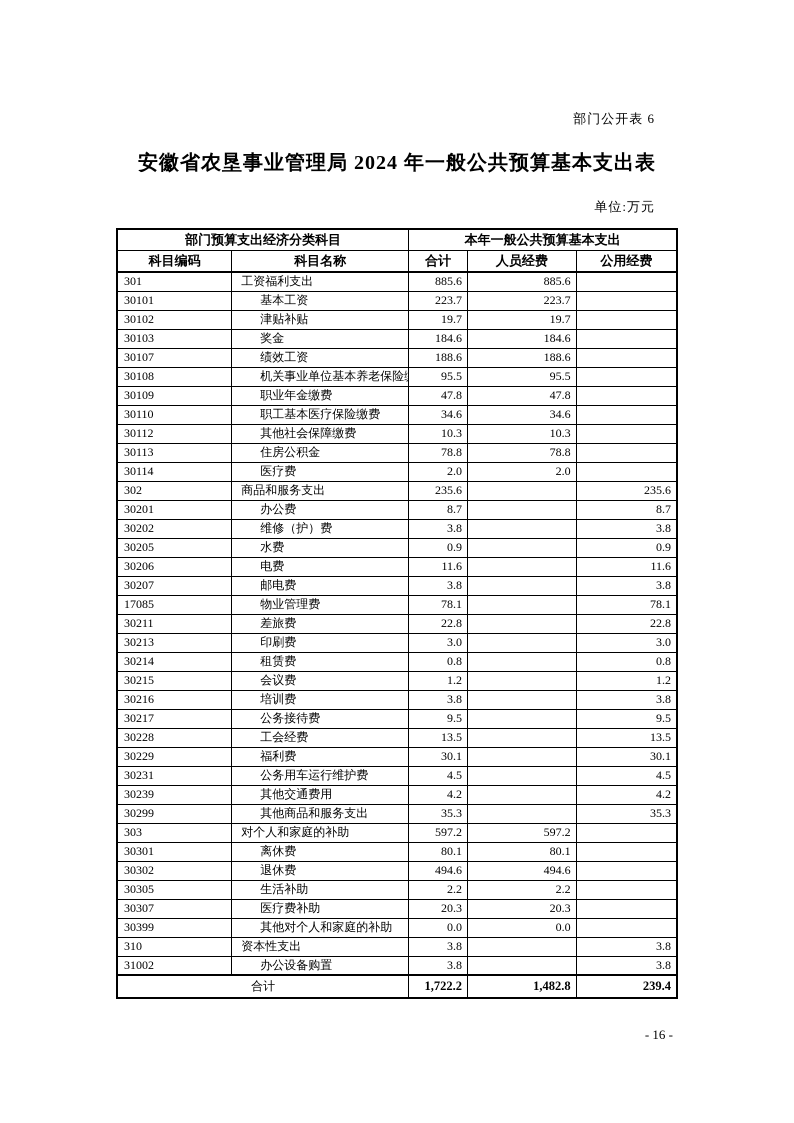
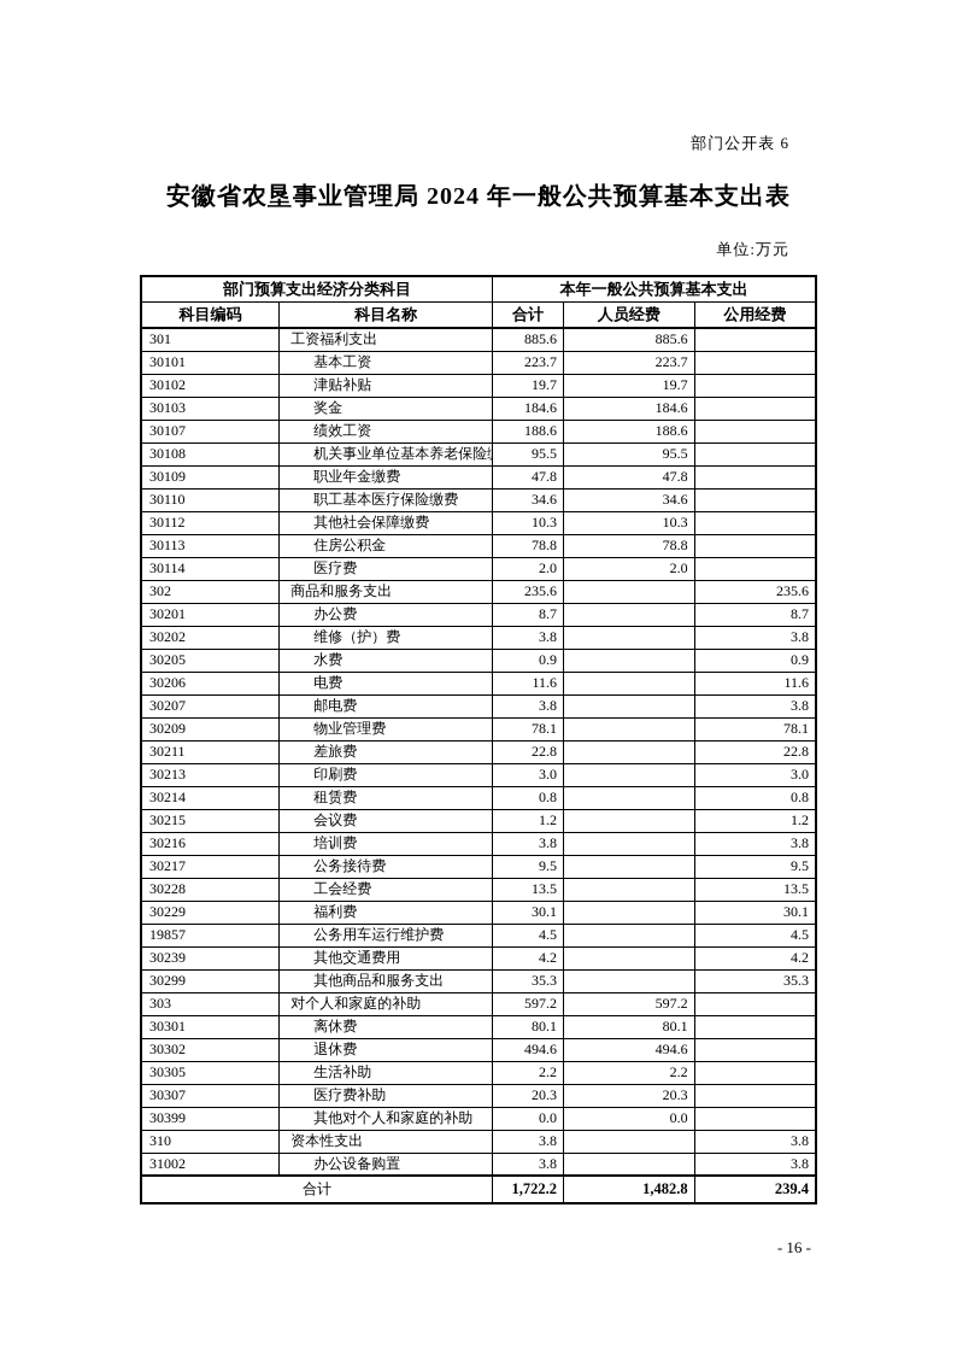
  部门公开表 6
  安徽省农垦事业管理局 2024 年一般公共预算基本支出表
  单位:万元
  部门预算支出经济分类科目	本年一般公共预算基本支出
  科目编码	科目名称	合计	人员经费	公用经费
  301	工资福利支出	885.6	885.6
  30101	基本工资	223.7	223.7
  30102	津贴补贴	19.7	19.7
  30103	奖金	184.6	184.6
  30107	绩效工资	188.6	188.6
  30108	机关事业单位基本养老保险	95.5	95.5
  30109	职业年金缴费	47.8	47.8
  30110	职工基本医疗保险缴费	34.6	34.6
  30112	其他社会保障缴费	10.3	10.3
  30113	住房公积金	78.8	78.8
  30114	医疗费	2.0	2.0
  302	商品和服务支出	235.6		235.6
  30201	办公费	8.7		8.7
  30202	维修（护）费	3.8		3.8
  30205	水费	0.9		0.9
  30206	电费	11.6		11.6
  30207	邮电费	3.8		3.8
- 17085	物业管理费	78.1		78.1
+ 30209	物业管理费	78.1		78.1
  30211	差旅费	22.8		22.8
  30213	印刷费	3.0		3.0
  30214	租赁费	0.8		0.8
  30215	会议费	1.2		1.2
  30216	培训费	3.8		3.8
  30217	公务接待费	9.5		9.5
  30228	工会经费	13.5		13.5
  30229	福利费	30.1		30.1
- 30231	公务用车运行维护费	4.5		4.5
+ 19857	公务用车运行维护费	4.5		4.5
  30239	其他交通费用	4.2		4.2
  30299	其他商品和服务支出	35.3		35.3
  303	对个人和家庭的补助	597.2	597.2
  30301	离休费	80.1	80.1
  30302	退休费	494.6	494.6
  30305	生活补助	2.2	2.2
  30307	医疗费补助	20.3	20.3
  30399	其他对个人和家庭的补助	0.0	0.0
  310	资本性支出	3.8		3.8
  31002	办公设备购置	3.8		3.8
  合计	1,722.2	1,482.8	239.4
  - 16 -
